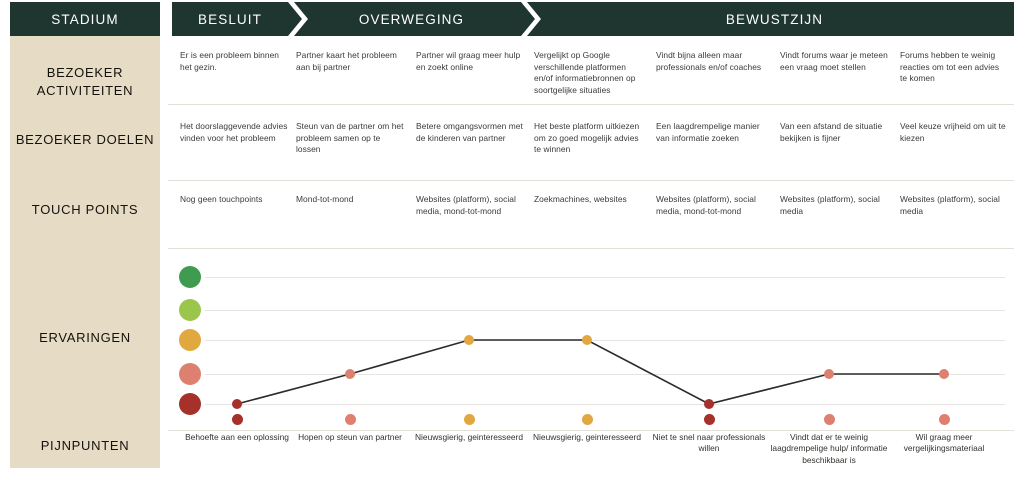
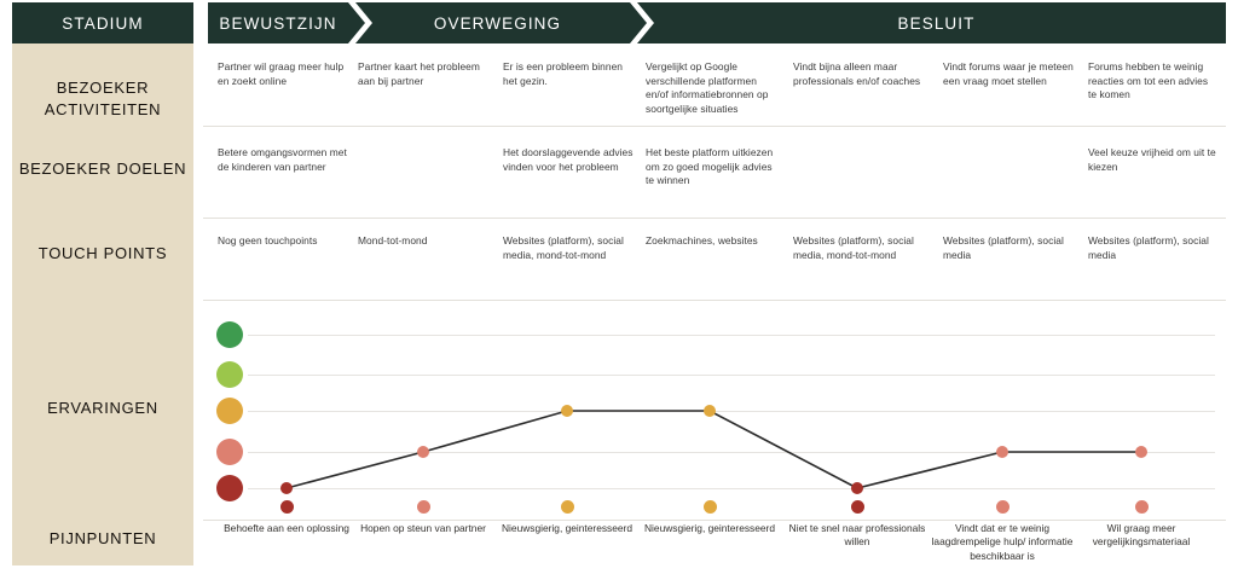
  STADIUM
- BESLUIT
+ BEWUSTZIJN
  OVERWEGING
- BEWUSTZIJN
+ BESLUIT
  BEZOEKER ACTIVITEITEN
  BEZOEKER DOELEN
  TOUCH POINTS
  ERVARINGEN
  PIJNPUNTEN
- Er is een probleem binnen het gezin.
+ Partner wil graag meer hulp en zoekt online
  Partner kaart het probleem aan bij partner
- Partner wil graag meer hulp en zoekt online
+ Er is een probleem binnen het gezin.
  Vergelijkt op Google verschillende platformen en/of informatiebronnen op soortgelijke situaties
  Vindt bijna alleen maar professionals en/of coaches
  Vindt forums waar je meteen een vraag moet stellen
  Forums hebben te weinig reacties om tot een advies te komen
- Het doorslaggevende advies vinden voor het probleem
+ Betere omgangsvormen met de kinderen van partner
- Steun van de partner om het probleem samen op te lossen
- Betere omgangsvormen met de kinderen van partner
+ Het doorslaggevende advies vinden voor het probleem
  Het beste platform uitkiezen om zo goed mogelijk advies te winnen
- Een laagdrempelige manier van informatie zoeken
- Van een afstand de situatie bekijken is fijner
  Veel keuze vrijheid om uit te kiezen
  Nog geen touchpoints
  Mond-tot-mond
  Websites (platform), social media, mond-tot-mond
  Zoekmachines, websites
  Websites (platform), social media, mond-tot-mond
  Websites (platform), social media
  Websites (platform), social media
  Behoefte aan een oplossing
  Hopen op steun van partner
  Nieuwsgierig, geinteresseerd
  Nieuwsgierig, geinteresseerd
  Niet te snel naar professionals willen
  Vindt dat er te weinig laagdrempelige hulp/ informatie beschikbaar is
  Wil graag meer vergelijkingsmateriaal
